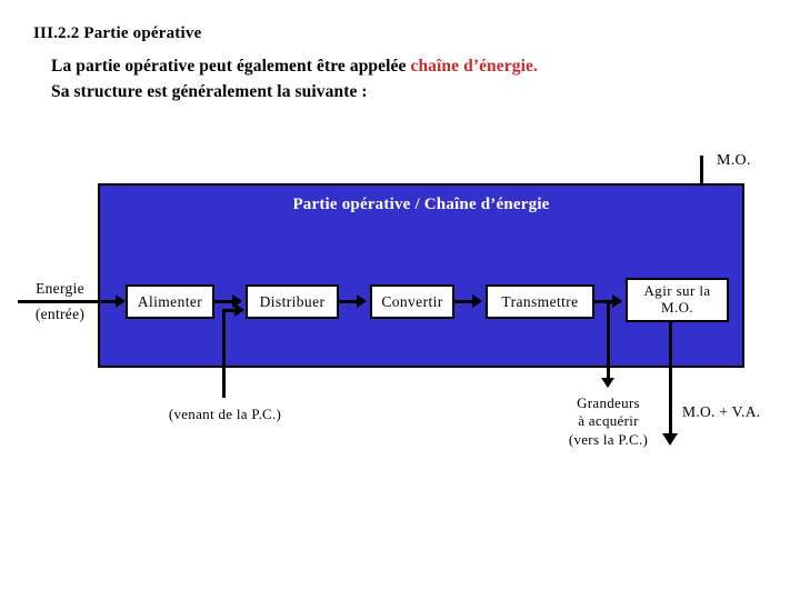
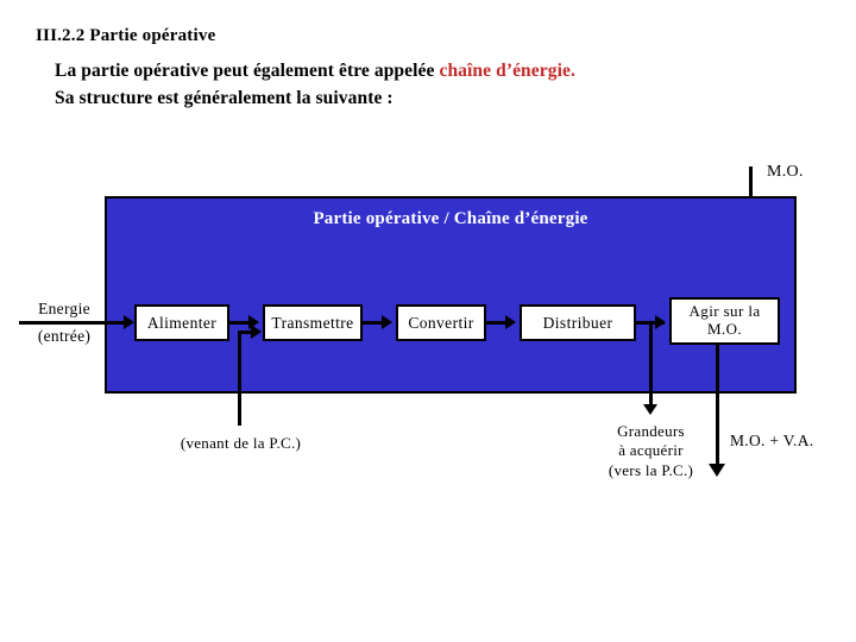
  III.2.2 Partie opérative
  La partie opérative peut également être appelée chaîne d’énergie.
  Sa structure est généralement la suivante :
  M.O.
  Partie opérative / Chaîne d’énergie
  Energie
  (entrée)
  Alimenter
- Distribuer
+ Transmettre
  Convertir
- Transmettre
+ Distribuer
  Agir sur la
  M.O.
  (venant de la P.C.)
  Grandeurs
  à acquérir
  (vers la P.C.)
  M.O. + V.A.
